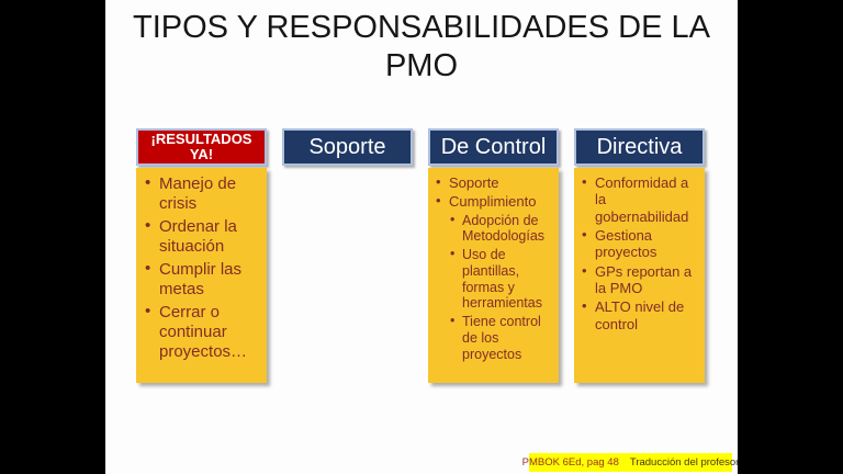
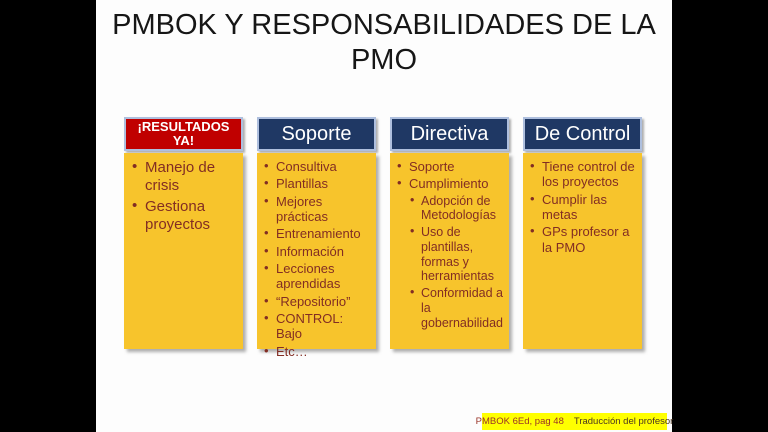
- TIPOS Y RESPONSABILIDADES DE LA PMO
+ PMBOK Y RESPONSABILIDADES DE LA PMO
  ¡RESULTADOS YA!
  Manejo de crisis
- Ordenar la situación
- Cumplir las metas
+ Gestiona proyectos
- Cerrar o continuar proyectos…
  Soporte
+ Consultiva
+ Plantillas
+ Mejores prácticas
+ Entrenamiento
+ Información
+ Lecciones aprendidas
+ “Repositorio”
+ CONTROL: Bajo
+ Etc…
- De Control
+ Directiva
  Soporte
  Cumplimiento
  Adopción de Metodologías
  Uso de plantillas, formas y herramientas
- Tiene control de los proyectos
+ Conformidad a la gobernabilidad
- Directiva
+ De Control
- Conformidad a la gobernabilidad
+ Tiene control de los proyectos
- Gestiona proyectos
+ Cumplir las metas
- GPs reportan a la PMO
+ GPs profesor a la PMO
- ALTO nivel de control
  PMBOK 6Ed, pag 48
  Traducción del profesor
